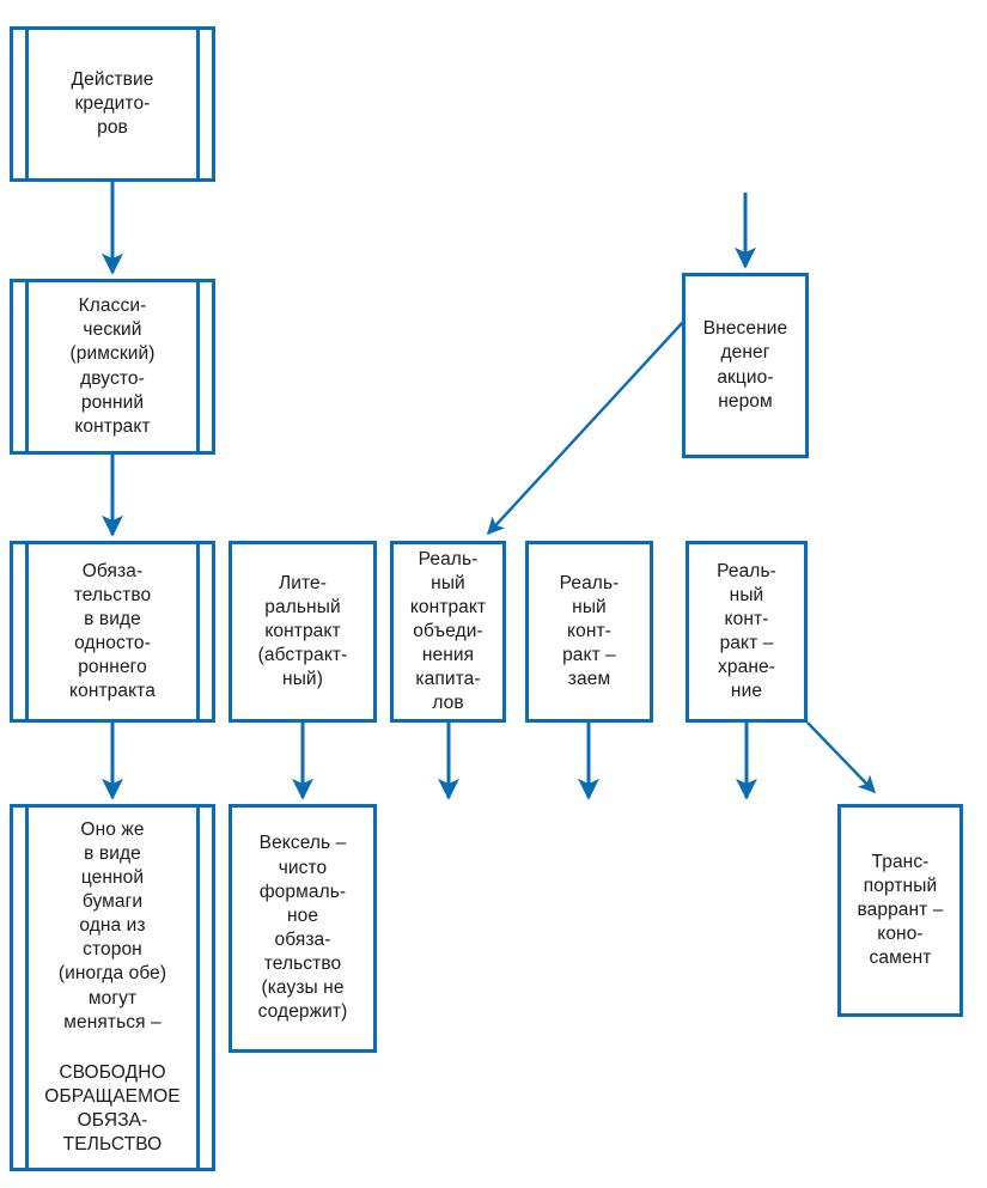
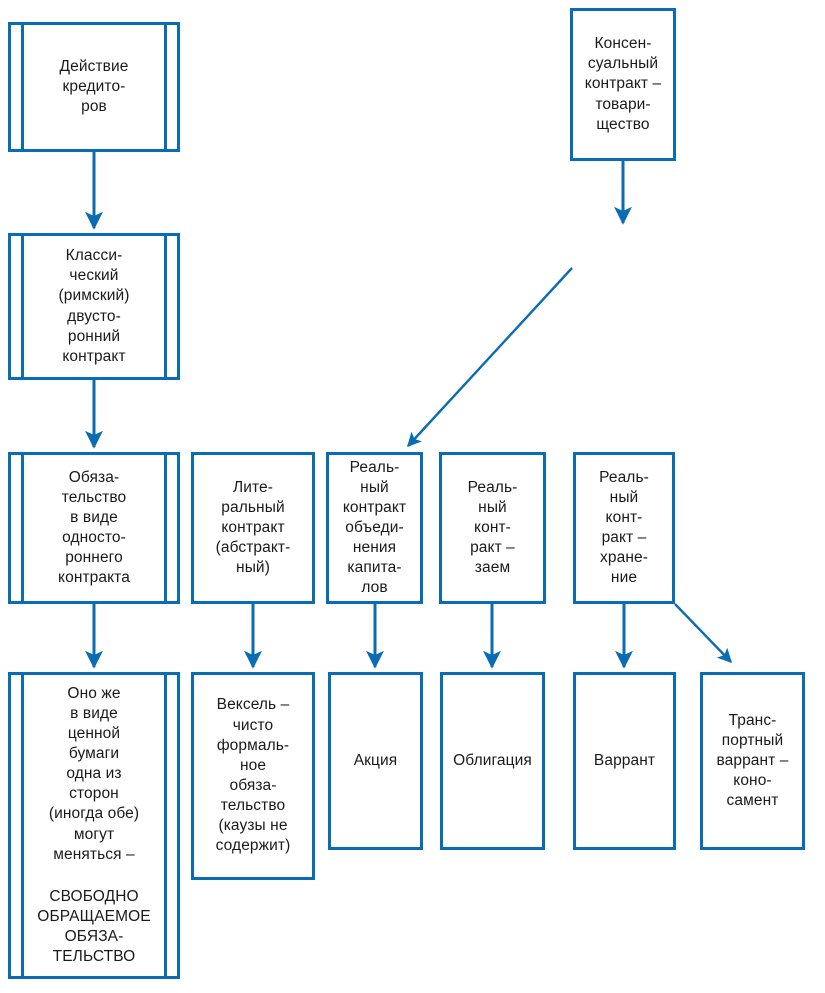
  Действие
  кредито-
  ров
+ Консен-
+ суальный
+ контракт –
+ товари-
+ щество
  Класси-
  ческий
  (римский)
  двусто-
  ронний
  контракт
- Внесение
- денег
- акцио-
- нером
  Обяза-
  тельство
  в виде
  односто-
  роннего
  контракта
  Лите-
  ральный
  контракт
  (абстракт-
  ный)
  Реаль-
  ный
  контракт
  объеди-
  нения
  капита-
  лов
  Реаль-
  ный
  конт-
  ракт –
  заем
  Реаль-
  ный
  конт-
  ракт –
  хране-
  ние
  Оно же
  в виде
  ценной
  бумаги
  одна из
  сторон
  (иногда обе)
  могут
  меняться –
  СВОБОДНО
  ОБРАЩАЕМОЕ
  ОБЯЗА-
  ТЕЛЬСТВО
  Вексель –
  чисто
  формаль-
  ное
  обяза-
  тельство
  (каузы не
  содержит)
+ Акция
+ Облигация
+ Варрант
  Транс-
  портный
  варрант –
  коно-
  самент
